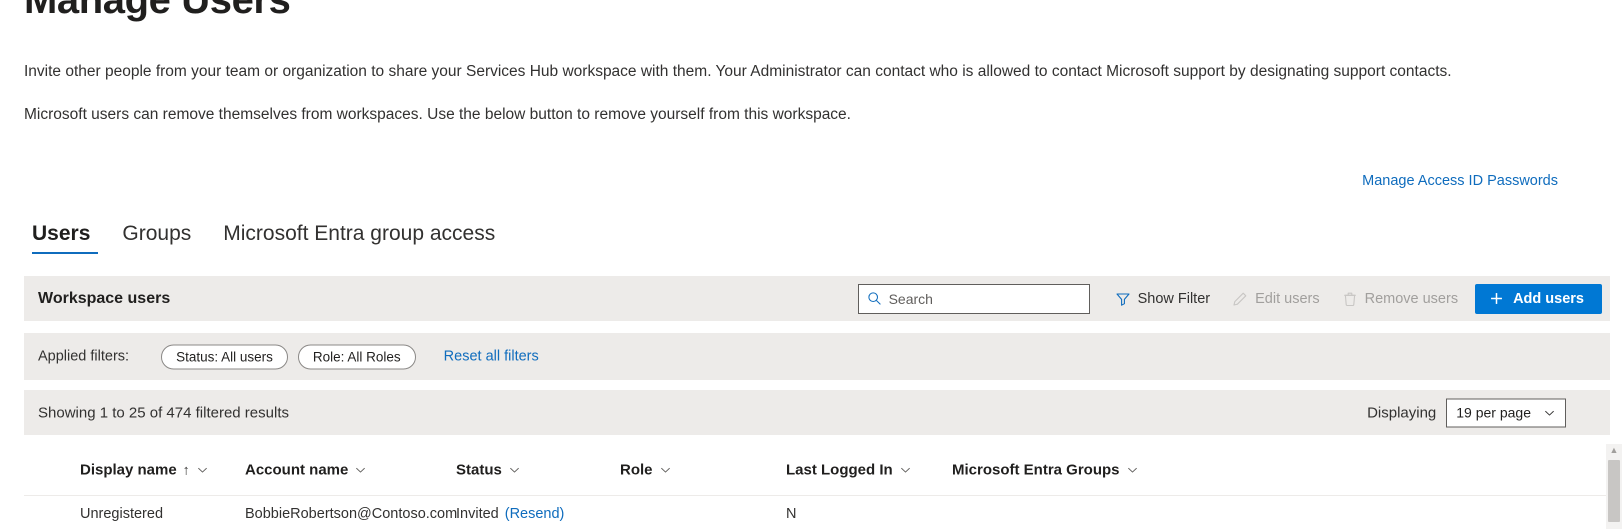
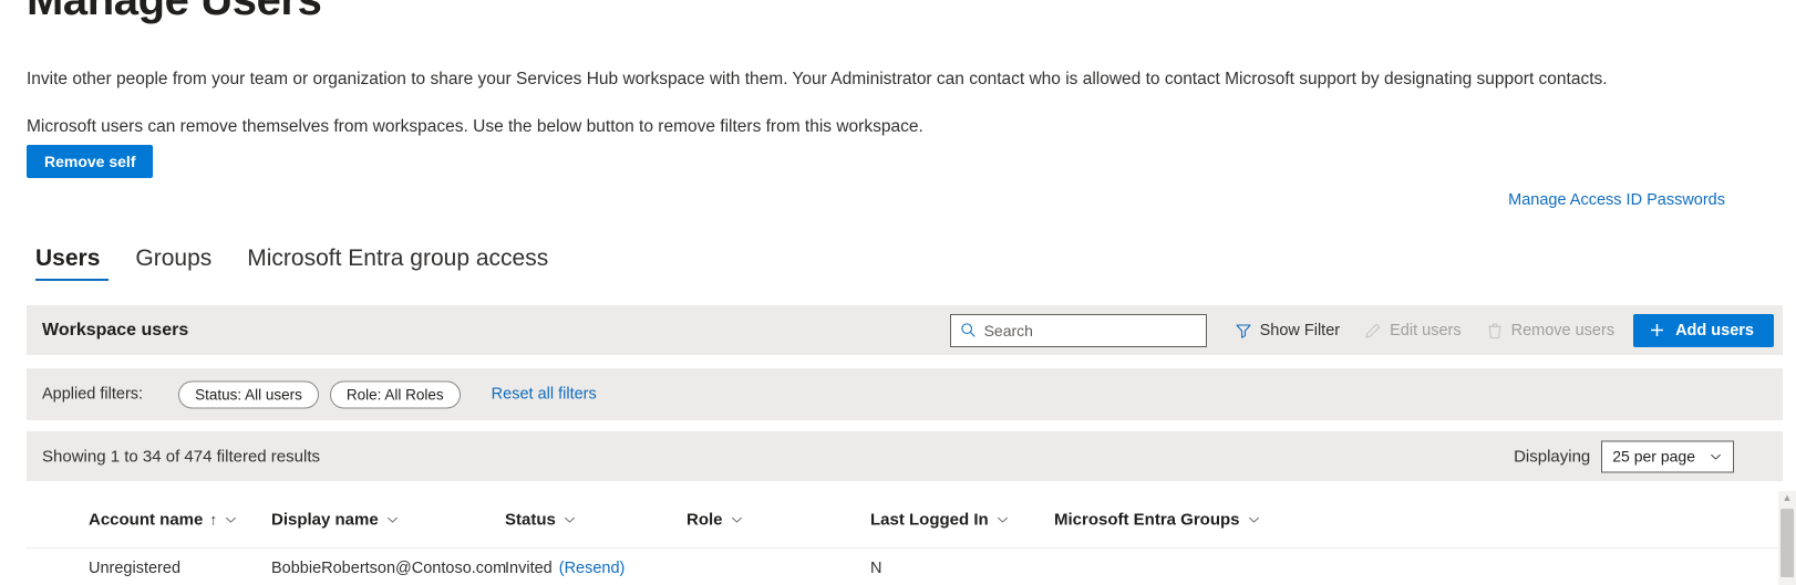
  Manage Users
  Invite other people from your team or organization to share your Services Hub workspace with them. Your Administrator can contact who is allowed to contact Microsoft support by designating support contacts.
- Microsoft users can remove themselves from workspaces. Use the below button to remove yourself from this workspace.
+ Microsoft users can remove themselves from workspaces. Use the below button to remove filters from this workspace.
+ Remove self
  Manage Access ID Passwords
  Users
  Groups
  Microsoft Entra group access
  Workspace users
  Search
  Show Filter
  Edit users
  Remove users
  Add users
  Applied filters:
  Status: All users
  Role: All Roles
  Reset all filters
- Showing 1 to 25 of 474 filtered results
+ Showing 1 to 34 of 474 filtered results
  Displaying
- 19 per page
+ 25 per page
- Display name
+ Account name
  ↑
- Account name
+ Display name
  Status
  Role
  Last Logged In
  Microsoft Entra Groups
  Unregistered
  BobbieRobertson@Contoso.com
  Invited (Resend)
  N
  ▲
